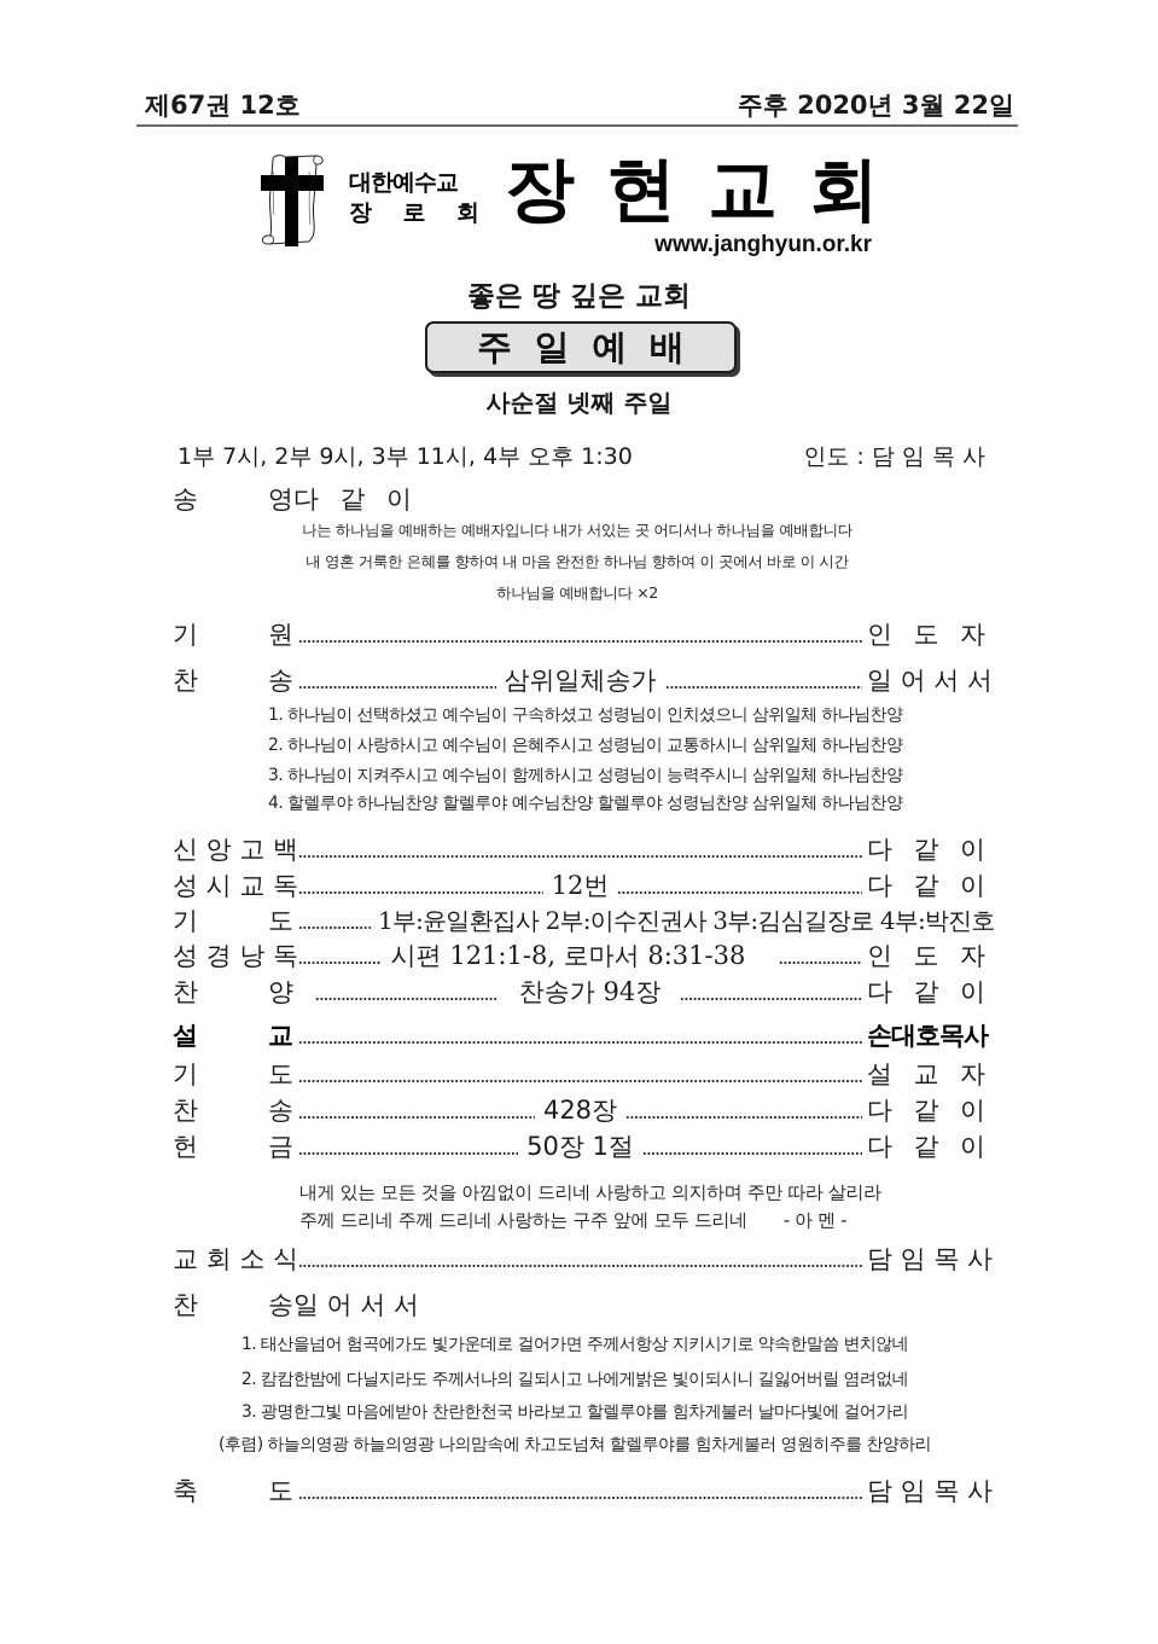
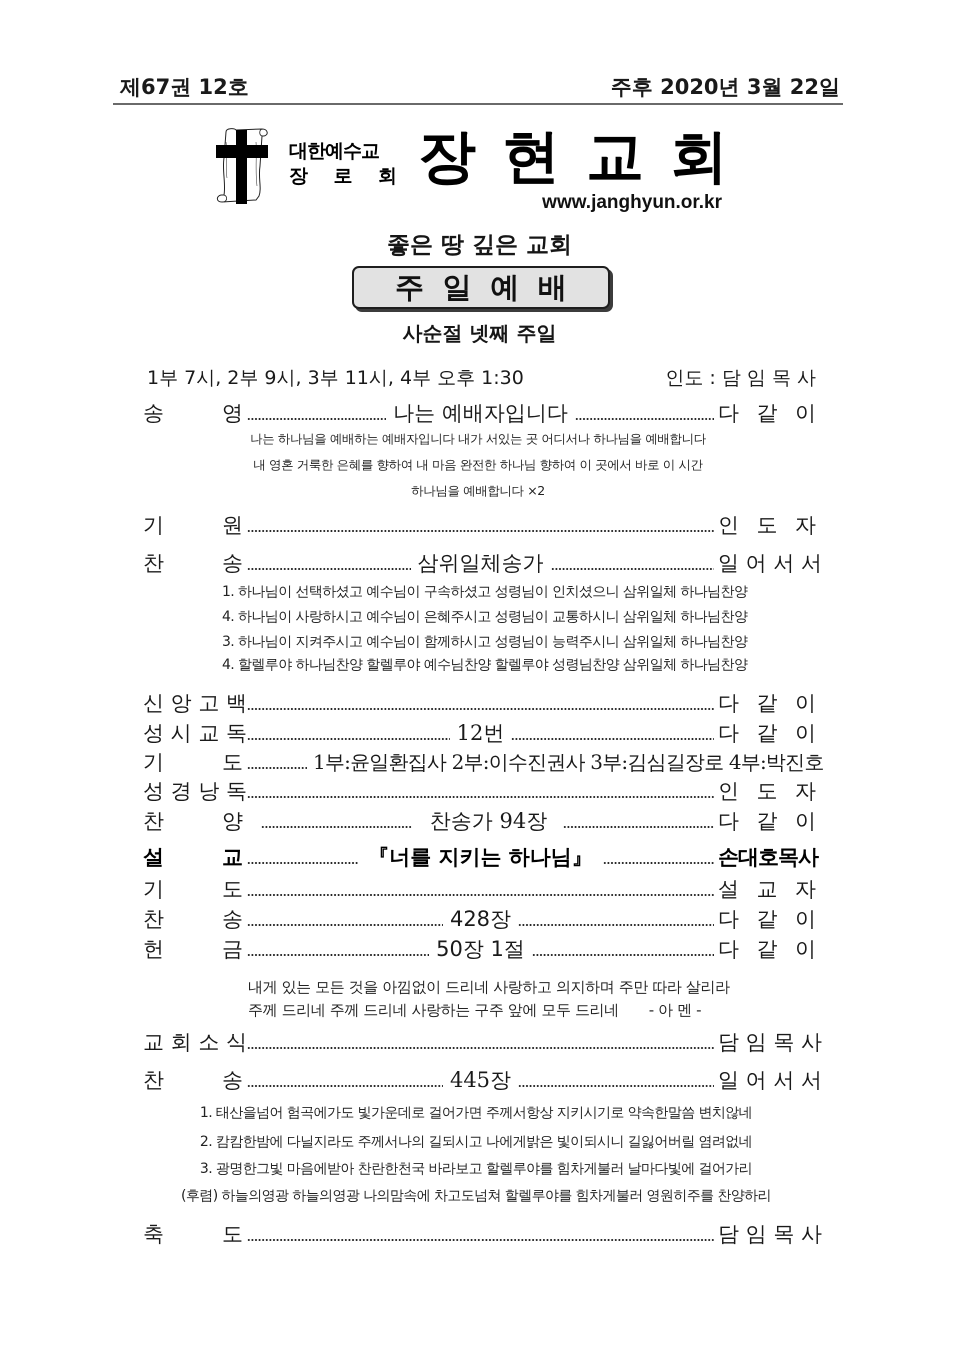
  제67권 12호
  주후 2020년 3월 22일
  대한예수교
  장 로 회
  장 현 교 회
  www.janghyun.or.kr
  좋은 땅 깊은 교회
  주 일 예 배
  사순절 넷째 주일
  1부 7시, 2부 9시, 3부 11시, 4부 오후 1:30
  인도 : 담 임 목 사
  송 영
+ 나는 예배자입니다
  다 같 이
  나는 하나님을 예배하는 예배자입니다 내가 서있는 곳 어디서나 하나님을 예배합니다
  내 영혼 거룩한 은혜를 향하여 내 마음 완전한 하나님 향하여 이 곳에서 바로 이 시간
  하나님을 예배합니다 ×2
  기 원
  인 도 자
  찬 송
  삼위일체송가
  일 어 서 서
  1. 하나님이 선택하셨고 예수님이 구속하셨고 성령님이 인치셨으니 삼위일체 하나님찬양
- 2. 하나님이 사랑하시고 예수님이 은혜주시고 성령님이 교통하시니 삼위일체 하나님찬양
+ 4. 하나님이 사랑하시고 예수님이 은혜주시고 성령님이 교통하시니 삼위일체 하나님찬양
  3. 하나님이 지켜주시고 예수님이 함께하시고 성령님이 능력주시니 삼위일체 하나님찬양
  4. 할렐루야 하나님찬양 할렐루야 예수님찬양 할렐루야 성령님찬양 삼위일체 하나님찬양
  신 앙 고 백
  다 같 이
  성 시 교 독
  12번
  다 같 이
  기 도
  1부:윤일환집사 2부:이수진권사 3부:김심길장로 4부:박진호
  성 경 낭 독
- 시편 121:1-8, 로마서 8:31-38
  인 도 자
  찬 양
  찬송가 94장
  다 같 이
  설 교
+ 『너를 지키는 하나님』
  손대호목사
  기 도
  설 교 자
  찬 송
  428장
  다 같 이
  헌 금
  50장 1절
  다 같 이
  내게 있는 모든 것을 아낌없이 드리네 사랑하고 의지하며 주만 따라 살리라
  주께 드리네 주께 드리네 사랑하는 구주 앞에 모두 드리네 - 아 멘 -
  교 회 소 식
  담 임 목 사
  찬 송
+ 445장
  일 어 서 서
  1. 태산을넘어 험곡에가도 빛가운데로 걸어가면 주께서항상 지키시기로 약속한말씀 변치않네
  2. 캄캄한밤에 다닐지라도 주께서나의 길되시고 나에게밝은 빛이되시니 길잃어버릴 염려없네
  3. 광명한그빛 마음에받아 찬란한천국 바라보고 할렐루야를 힘차게불러 날마다빛에 걸어가리
  (후렴) 하늘의영광 하늘의영광 나의맘속에 차고도넘쳐 할렐루야를 힘차게불러 영원히주를 찬양하리
  축 도
  담 임 목 사
